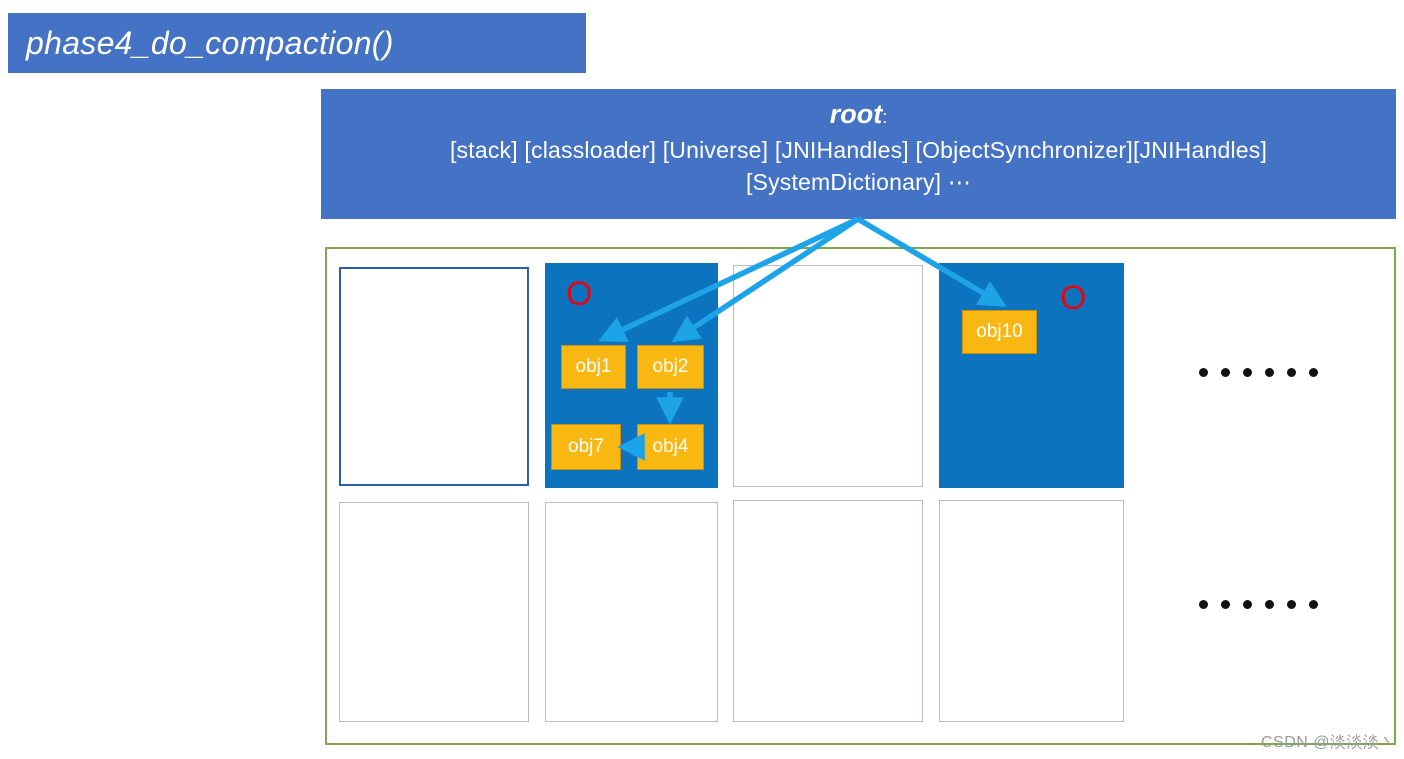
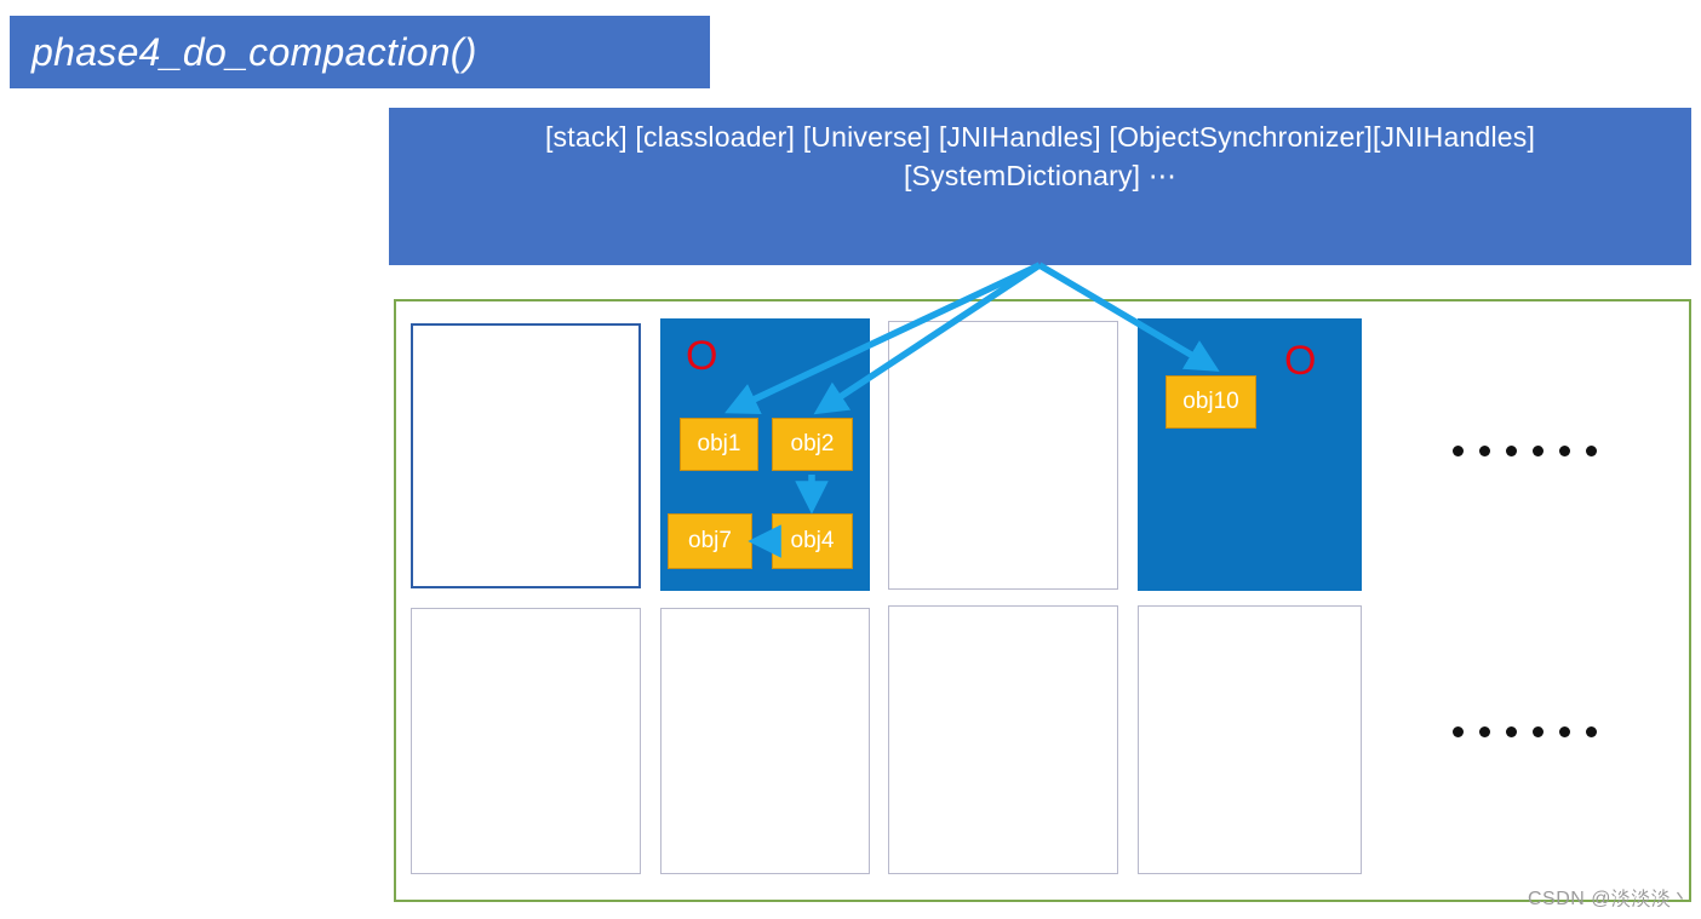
  phase4_do_compaction()
- root:
  [stack] [classloader] [Universe] [JNIHandles] [ObjectSynchronizer][JNIHandles]
  [SystemDictionary] ⋯
  O
  O
  obj1
  obj2
  obj7
  obj4
  obj10
  CSDN @淡淡淡丶
